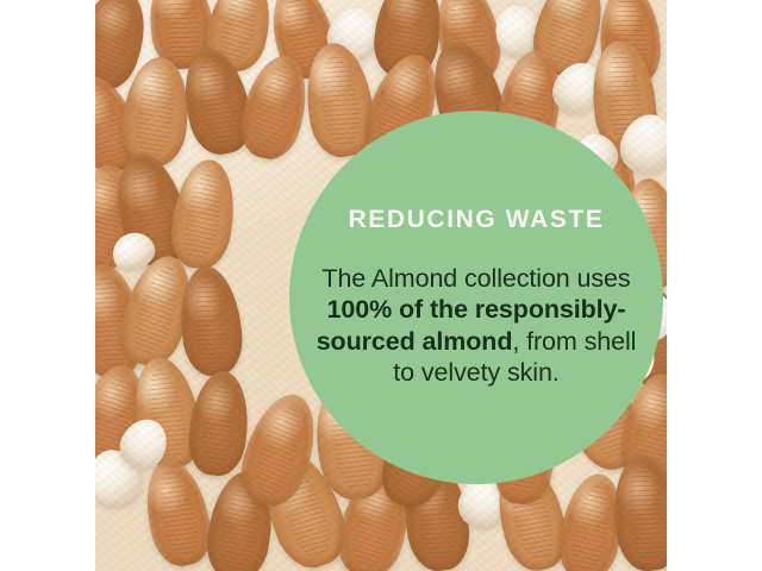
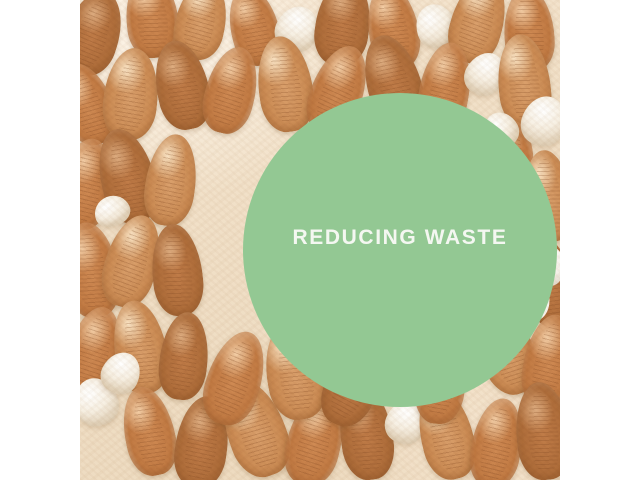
  REDUCING WASTE
- The Almond collection uses
- 100% of the responsibly-
- sourced almond, from shell
- to velvety skin.
